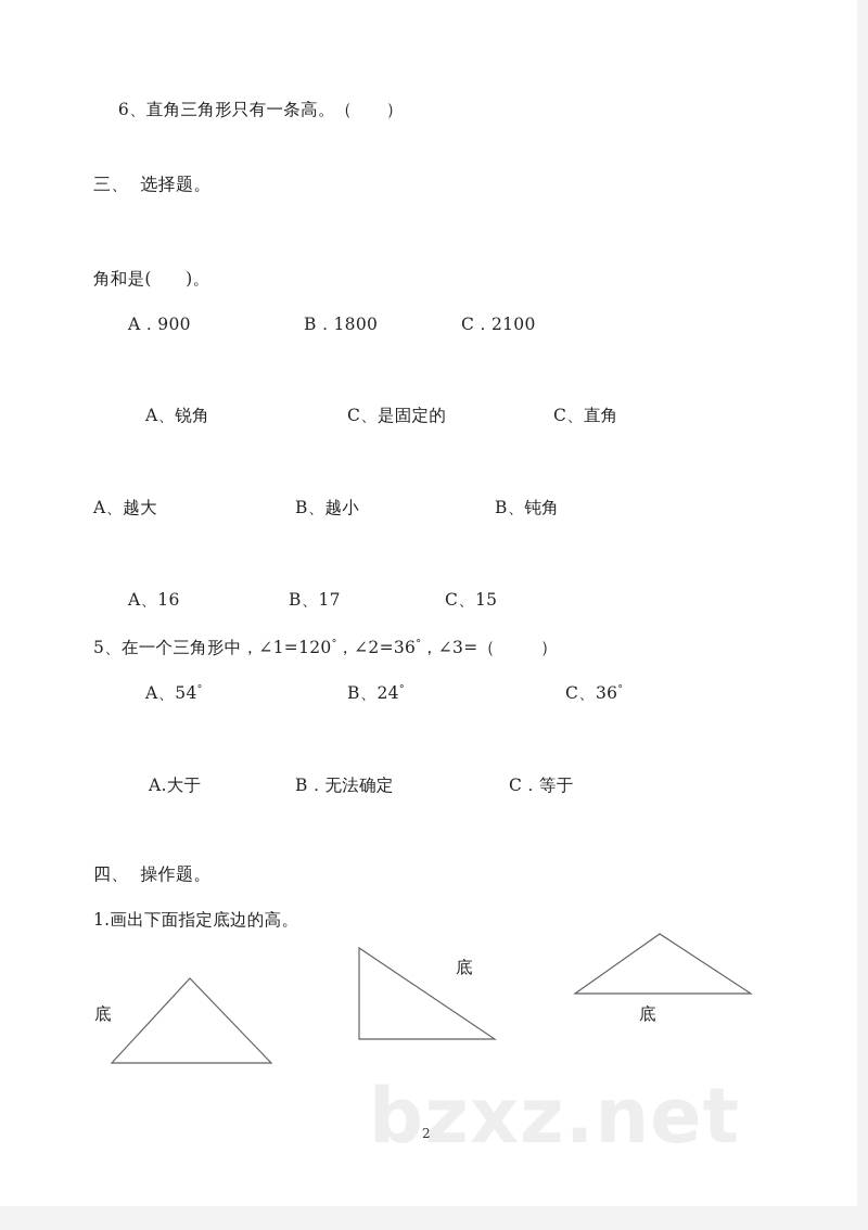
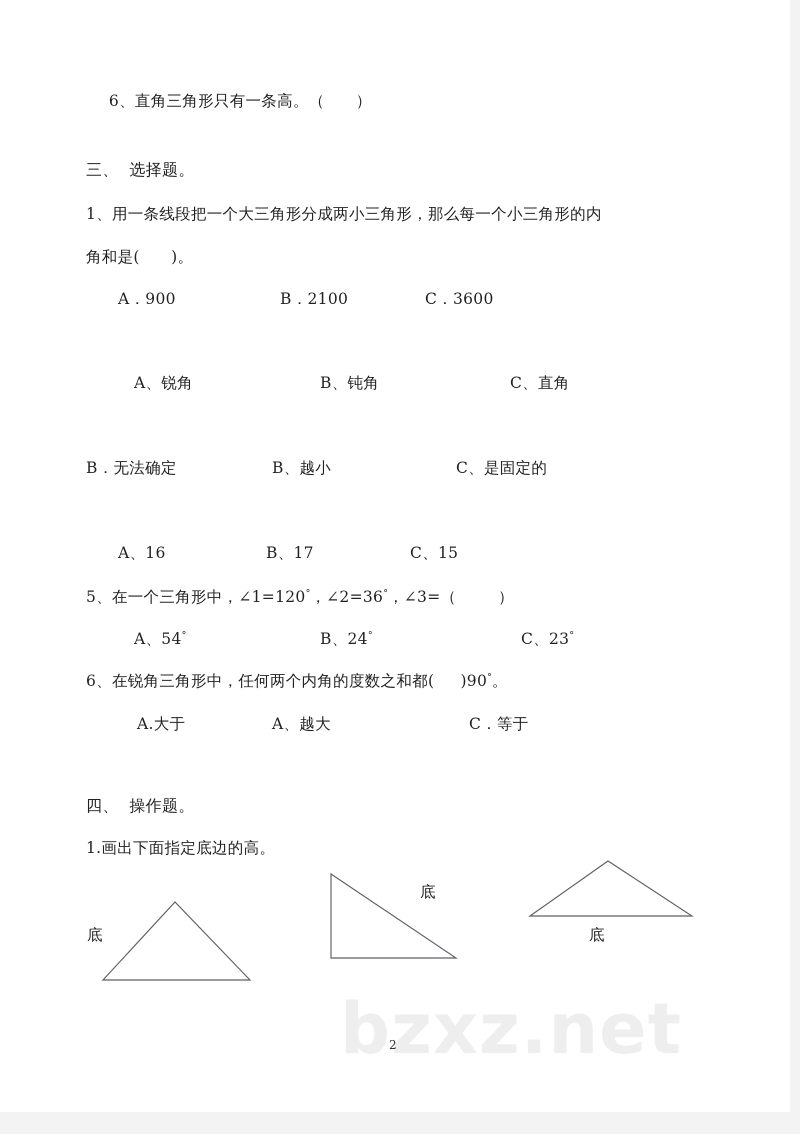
  6、直角三角形只有一条高。（ ）
  三、 选择题。
+ 1、用一条线段把一个大三角形分成两小三角形，那么每一个小三角形的内
  角和是( )。
  A．900
- B．1800
+ B．2100
- C．2100
+ C．3600
  A、锐角
- C、是固定的
+ B、钝角
  C、直角
- A、越大
+ B．无法确定
  B、越小
- B、钝角
+ C、是固定的
  A、16
  B、17
  C、15
  5、在一个三角形中，∠1=120°，∠2=36°，∠3=（ ）
  A、54°
  B、24°
- C、36°
+ C、23°
+ 6、在锐角三角形中，任何两个内角的度数之和都( )90°。
  A.大于
- B．无法确定
+ A、越大
  C．等于
  四、 操作题。
  1.画出下面指定底边的高。
  底
  底
  底
  bzxz.net
  2
